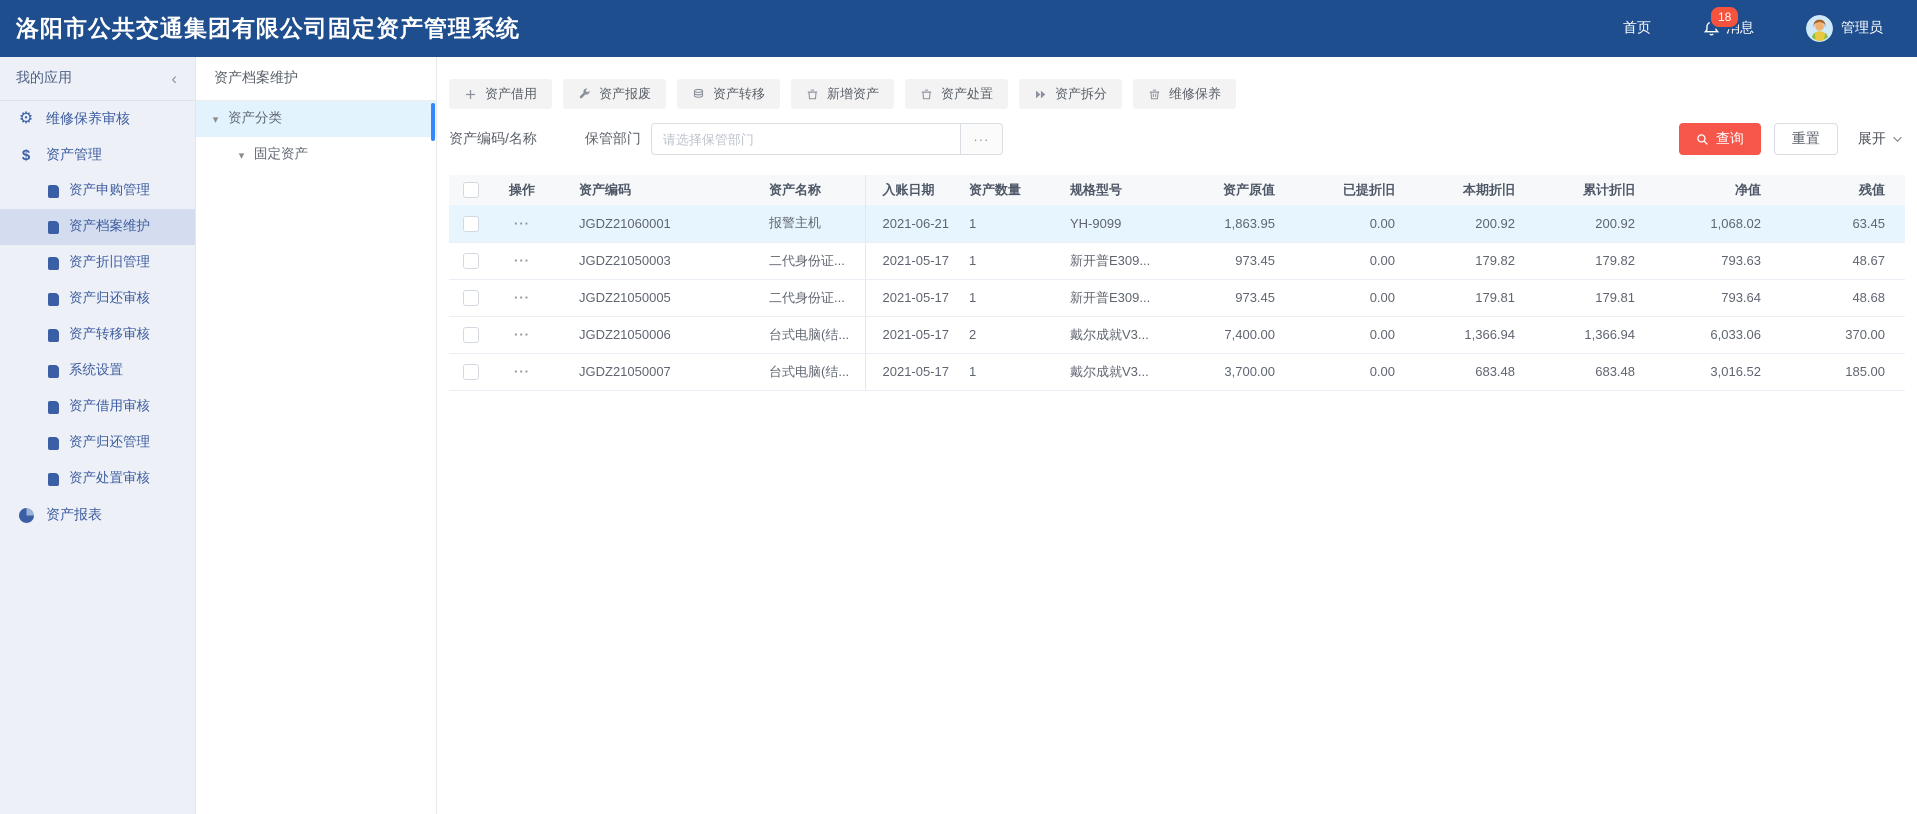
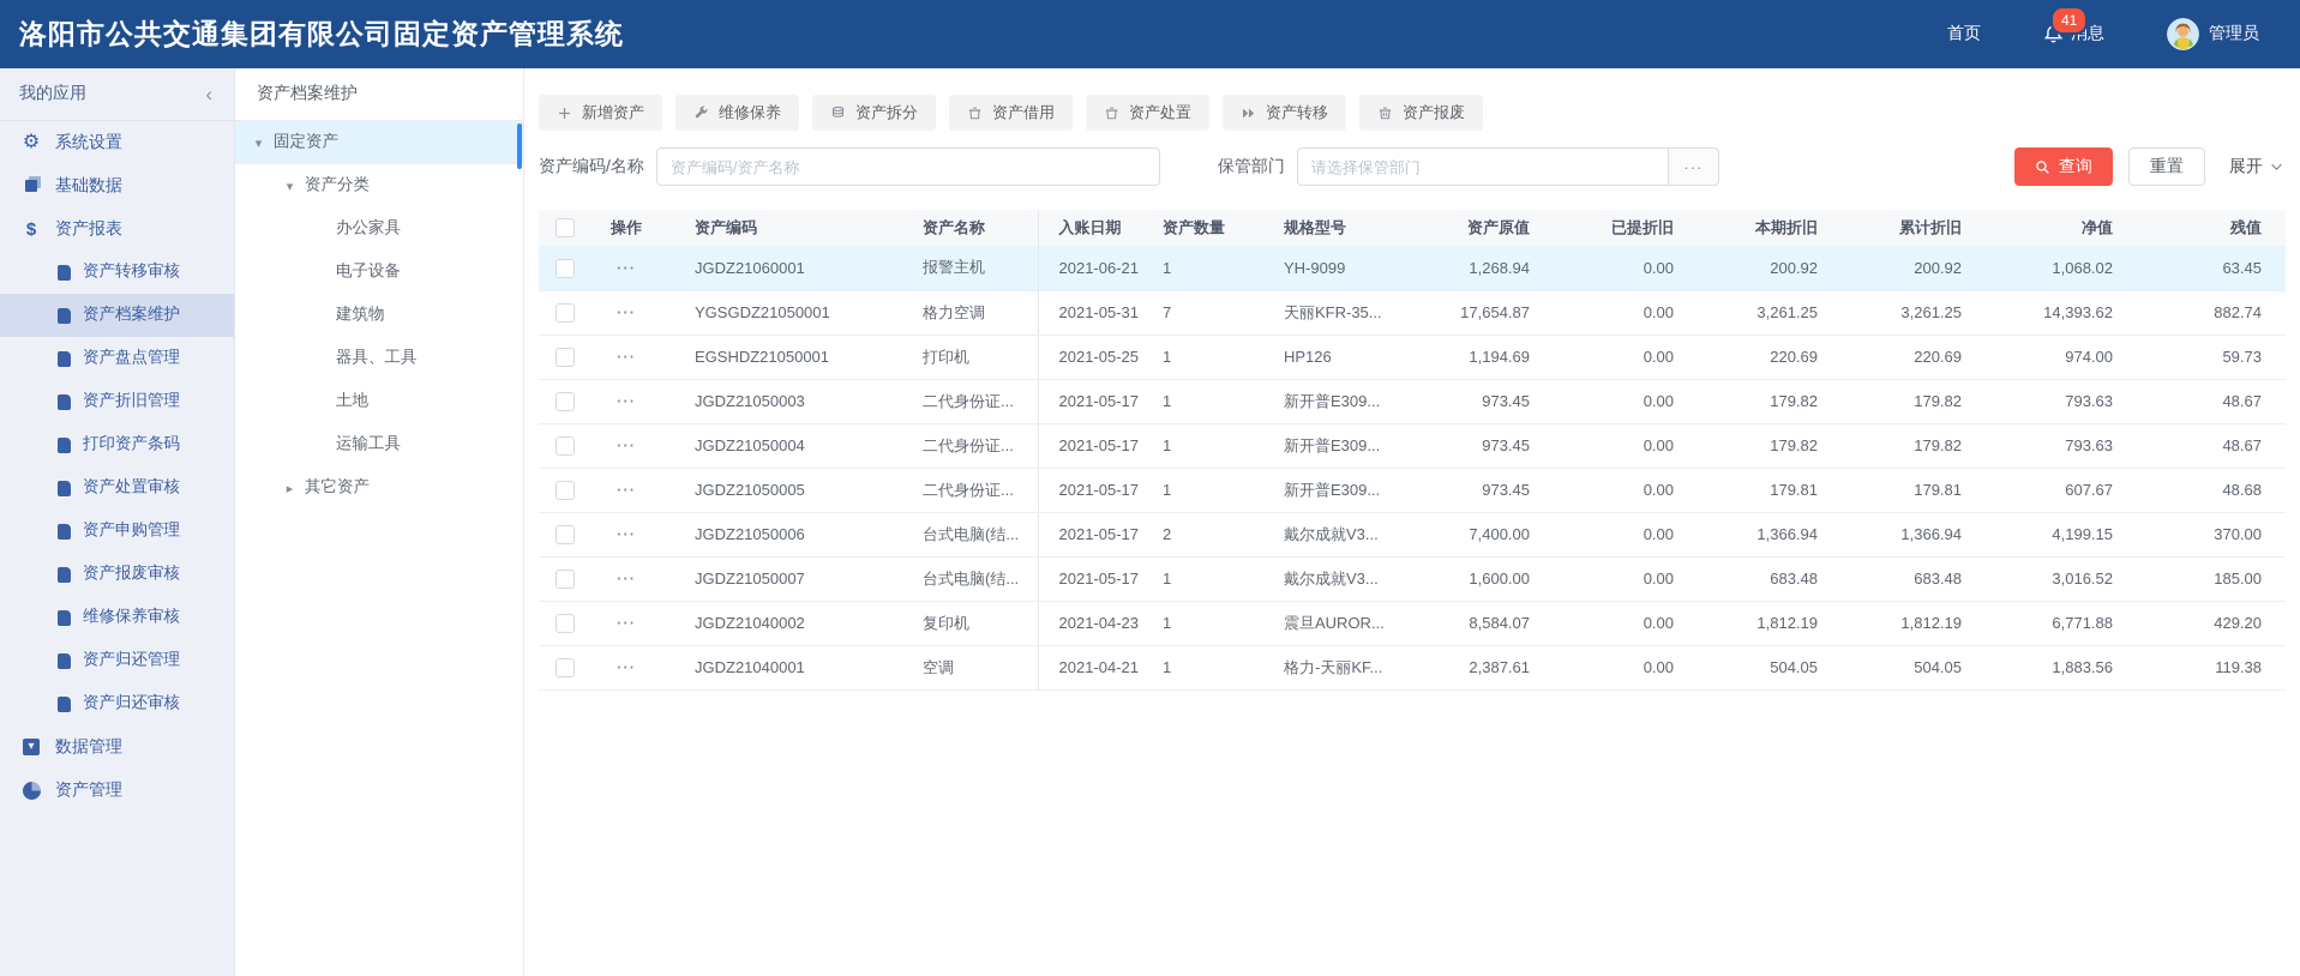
  洛阳市公共交通集团有限公司固定资产管理系统
  首页
- 18
+ 41
  管理员
  我的应用
  ‹
- 维修保养审核
+ 系统设置
+ 基础数据
- 资产管理
+ 资产报表
- 资产申购管理
+ 资产转移审核
  资产档案维护
+ 资产盘点管理
  资产折旧管理
+ 打印资产条码
- 资产归还审核
+ 资产处置审核
- 资产转移审核
+ 资产申购管理
+ 资产报废审核
- 系统设置
+ 维修保养审核
- 资产借用审核
  资产归还管理
- 资产处置审核
+ 资产归还审核
+ 数据管理
- 资产报表
+ 资产管理
  资产档案维护
  ▾
- 资产分类
+ 固定资产
  ▾
- 固定资产
+ 资产分类
+ 办公家具
+ 电子设备
+ 建筑物
+ 器具、工具
+ 土地
+ 运输工具
+ ▸
+ 其它资产
- 资产借用
+ 新增资产
- 资产报废
+ 维修保养
- 资产转移
+ 资产拆分
- 新增资产
+ 资产借用
  资产处置
- 资产拆分
+ 资产转移
- 维修保养
+ 资产报废
  资产编码/名称
+ 资产编码/资产名称
  保管部门
  请选择保管部门
  ···
  查询
  重置
  展开
  	操作	资产编码	资产名称	入账日期	资产数量	规格型号	资产原值	已提折旧	本期折旧	累计折旧	净值	残值
- 	···	JGDZ21060001	报警主机	2021-06-21	1	YH-9099	1,863.95	0.00	200.92	200.92	1,068.02	63.45
+ 	···	JGDZ21060001	报警主机	2021-06-21	1	YH-9099	1,268.94	0.00	200.92	200.92	1,068.02	63.45
+ 	···	YGSGDZ21050001	格力空调	2021-05-31	7	天丽KFR-35...	17,654.87	0.00	3,261.25	3,261.25	14,393.62	882.74
+ 	···	EGSHDZ21050001	打印机	2021-05-25	1	HP126	1,194.69	0.00	220.69	220.69	974.00	59.73
  	···	JGDZ21050003	二代身份证...	2021-05-17	1	新开普E309...	973.45	0.00	179.82	179.82	793.63	48.67
+ 	···	JGDZ21050004	二代身份证...	2021-05-17	1	新开普E309...	973.45	0.00	179.82	179.82	793.63	48.67
- 	···	JGDZ21050005	二代身份证...	2021-05-17	1	新开普E309...	973.45	0.00	179.81	179.81	793.64	48.68
+ 	···	JGDZ21050005	二代身份证...	2021-05-17	1	新开普E309...	973.45	0.00	179.81	179.81	607.67	48.68
- 	···	JGDZ21050006	台式电脑(结...	2021-05-17	2	戴尔成就V3...	7,400.00	0.00	1,366.94	1,366.94	6,033.06	370.00
+ 	···	JGDZ21050006	台式电脑(结...	2021-05-17	2	戴尔成就V3...	7,400.00	0.00	1,366.94	1,366.94	4,199.15	370.00
- 	···	JGDZ21050007	台式电脑(结...	2021-05-17	1	戴尔成就V3...	3,700.00	0.00	683.48	683.48	3,016.52	185.00
+ 	···	JGDZ21050007	台式电脑(结...	2021-05-17	1	戴尔成就V3...	1,600.00	0.00	683.48	683.48	3,016.52	185.00
+ 	···	JGDZ21040002	复印机	2021-04-23	1	震旦AUROR...	8,584.07	0.00	1,812.19	1,812.19	6,771.88	429.20
+ 	···	JGDZ21040001	空调	2021-04-21	1	格力-天丽KF...	2,387.61	0.00	504.05	504.05	1,883.56	119.38
